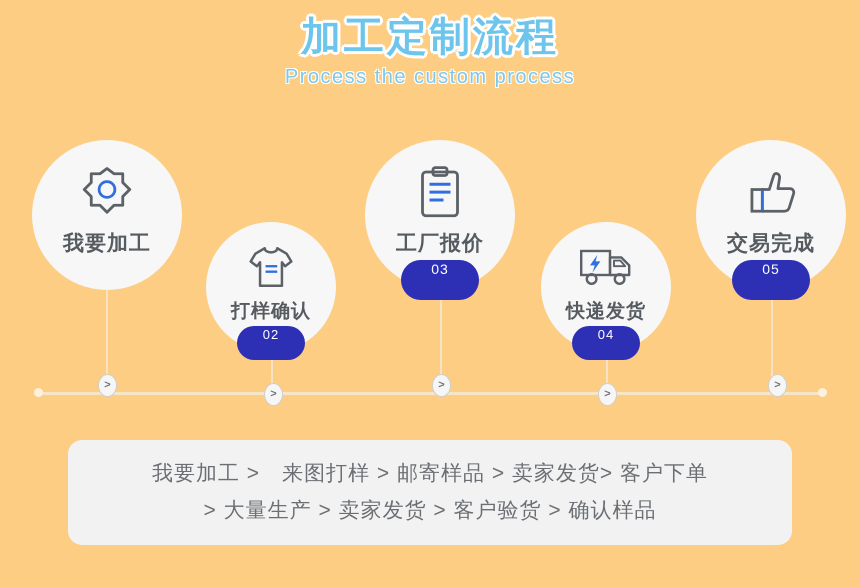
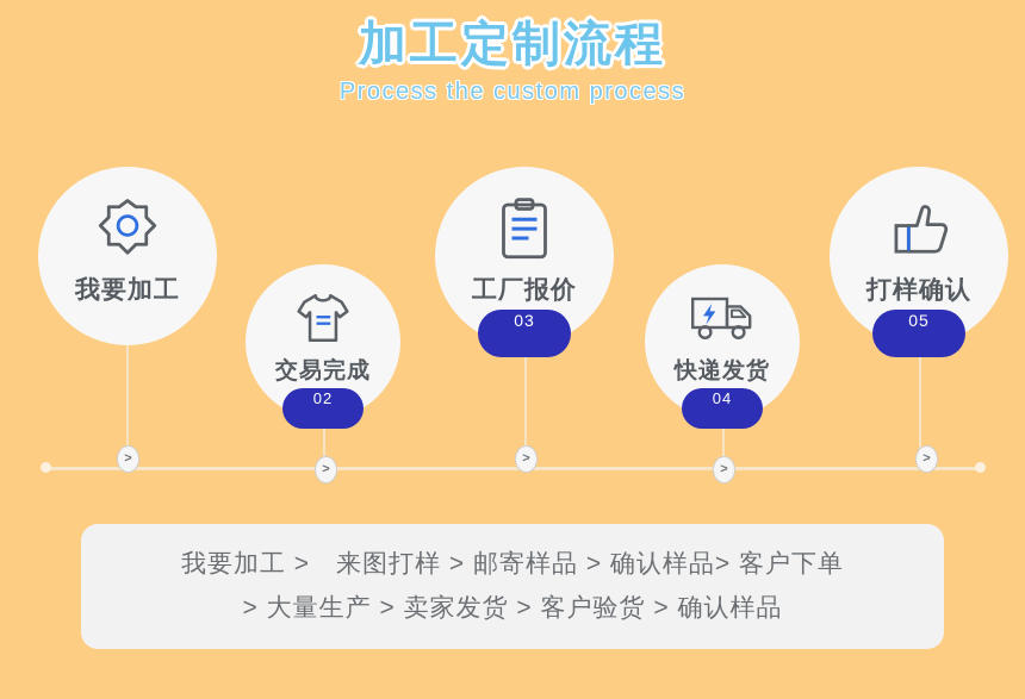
  加工定制流程
  Process the custom process
  我要加工
- 打样确认
+ 交易完成
  02
  工厂报价
  03
  快递发货
  04
- 交易完成
+ 打样确认
  05
  >
  >
  >
  >
  >
- 我要加工 > 来图打样 > 邮寄样品 > 卖家发货> 客户下单
+ 我要加工 > 来图打样 > 邮寄样品 > 确认样品> 客户下单
  > 大量生产 > 卖家发货 > 客户验货 > 确认样品
